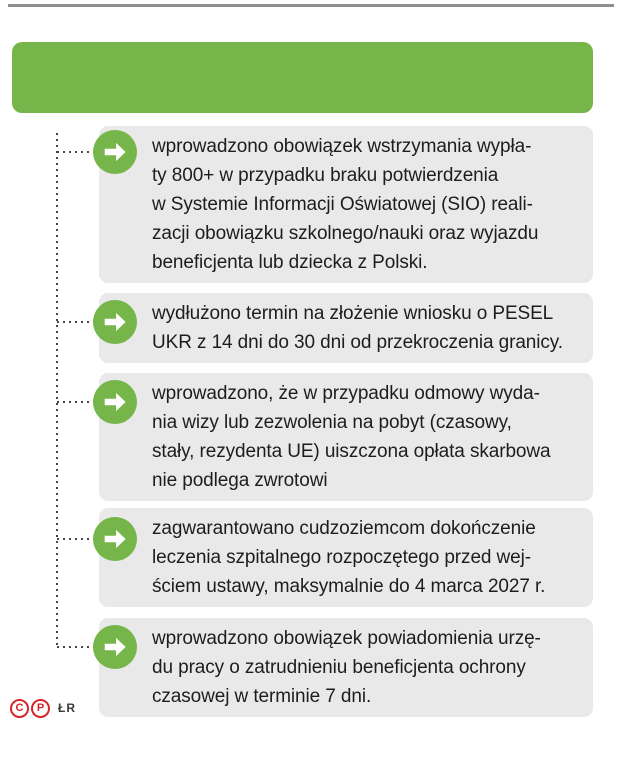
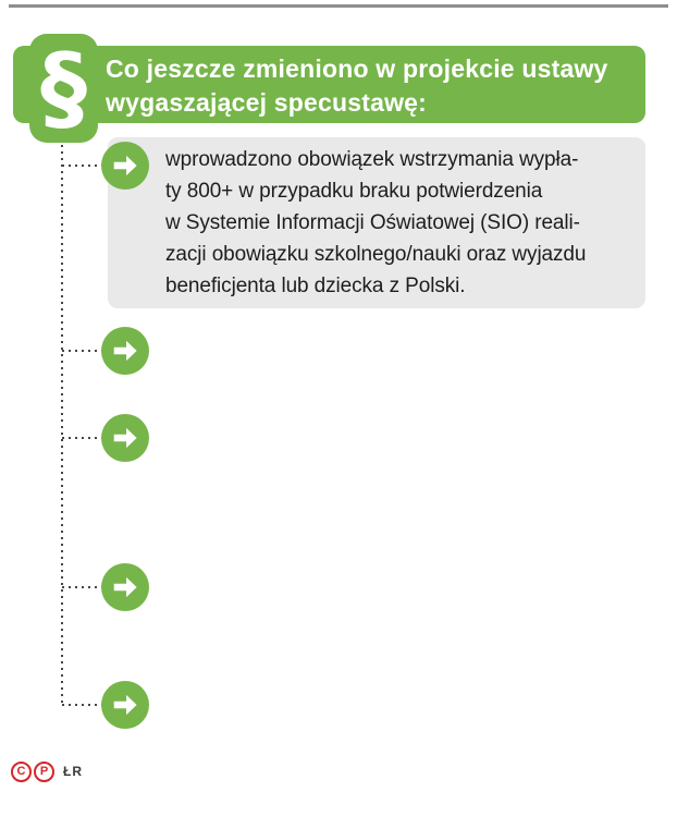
+ Co jeszcze zmieniono w projekcie ustawy
+ wygaszającej specustawę:
+ §
  wprowadzono obowiązek wstrzymania wypła-
  ty 800+ w przypadku braku potwierdzenia
  w Systemie Informacji Oświatowej (SIO) reali-
  zacji obowiązku szkolnego/nauki oraz wyjazdu
  beneficjenta lub dziecka z Polski.
- wydłużono termin na złożenie wniosku o PESEL
- UKR z 14 dni do 30 dni od przekroczenia granicy.
- wprowadzono, że w przypadku odmowy wyda-
- nia wizy lub zezwolenia na pobyt (czasowy,
- stały, rezydenta UE) uiszczona opłata skarbowa
- nie podlega zwrotowi
- zagwarantowano cudzoziemcom dokończenie
- leczenia szpitalnego rozpoczętego przed wej-
- ściem ustawy, maksymalnie do 4 marca 2027 r.
- wprowadzono obowiązek powiadomienia urzę-
- du pracy o zatrudnieniu beneficjenta ochrony
- czasowej w terminie 7 dni.
  C
  P
  ŁR
